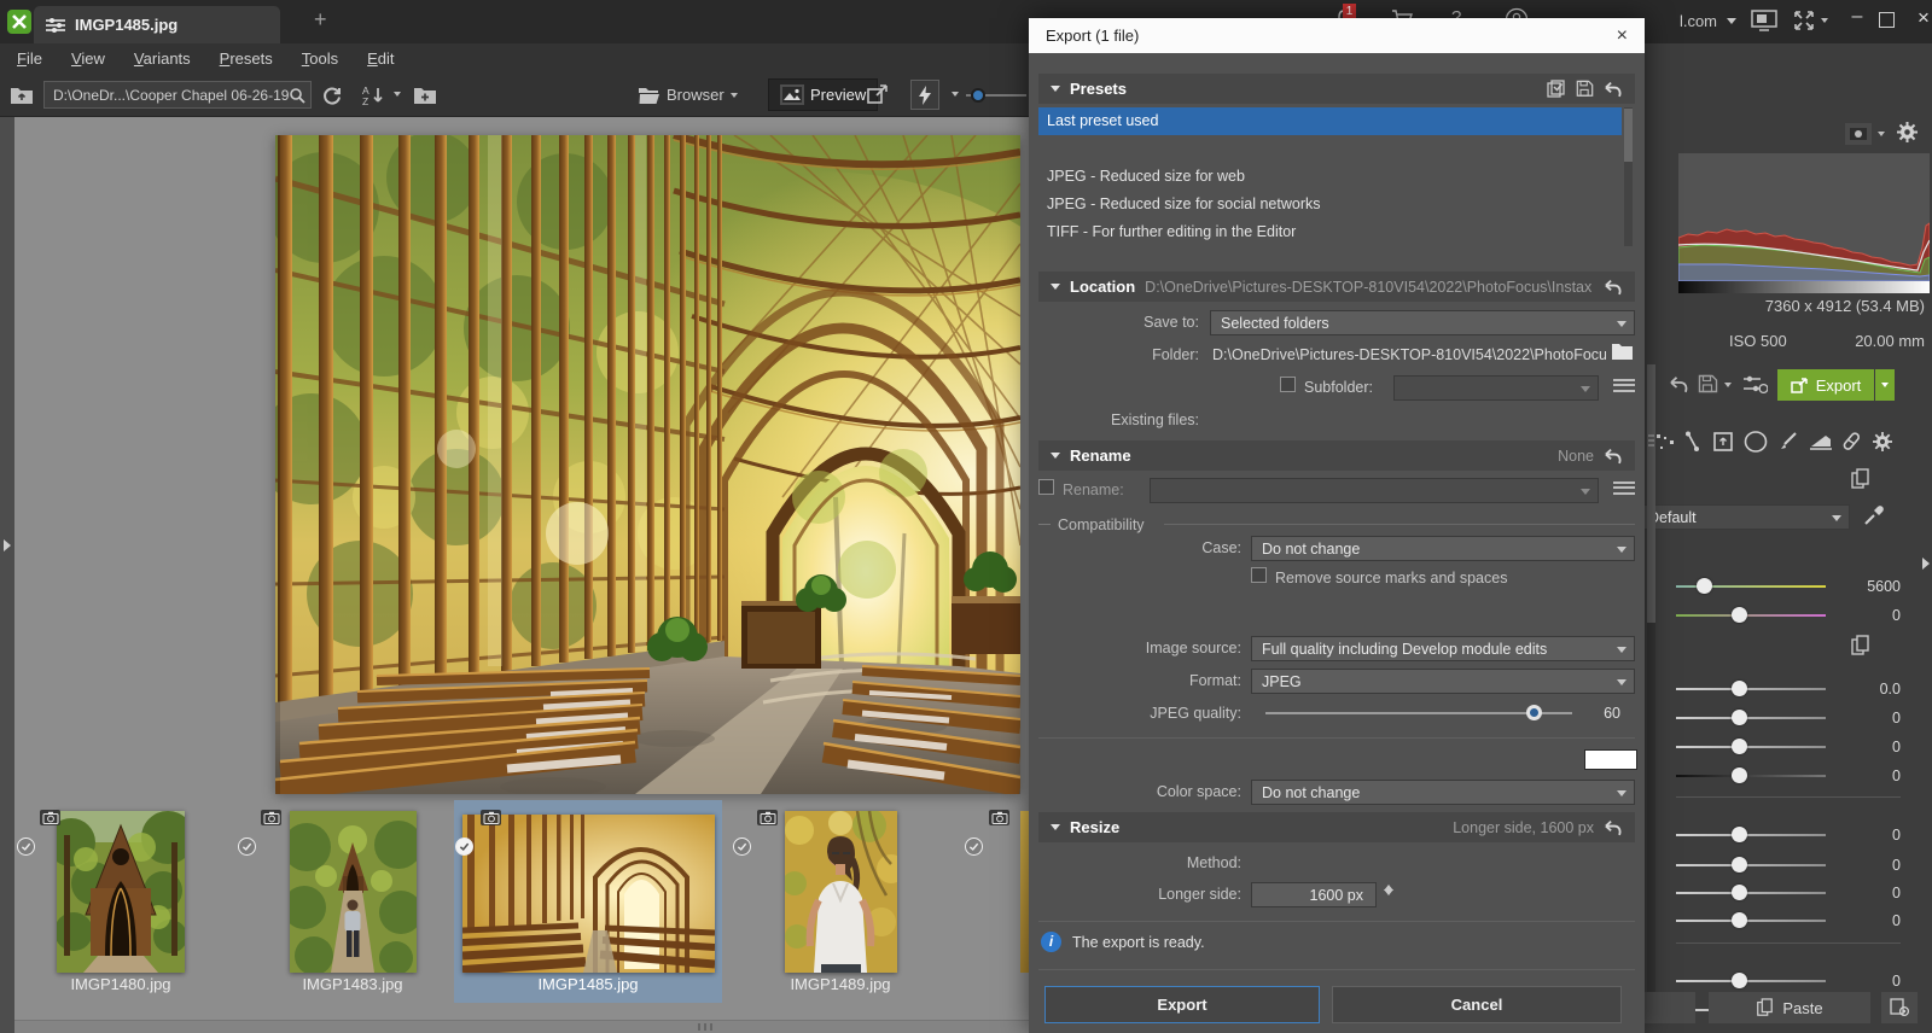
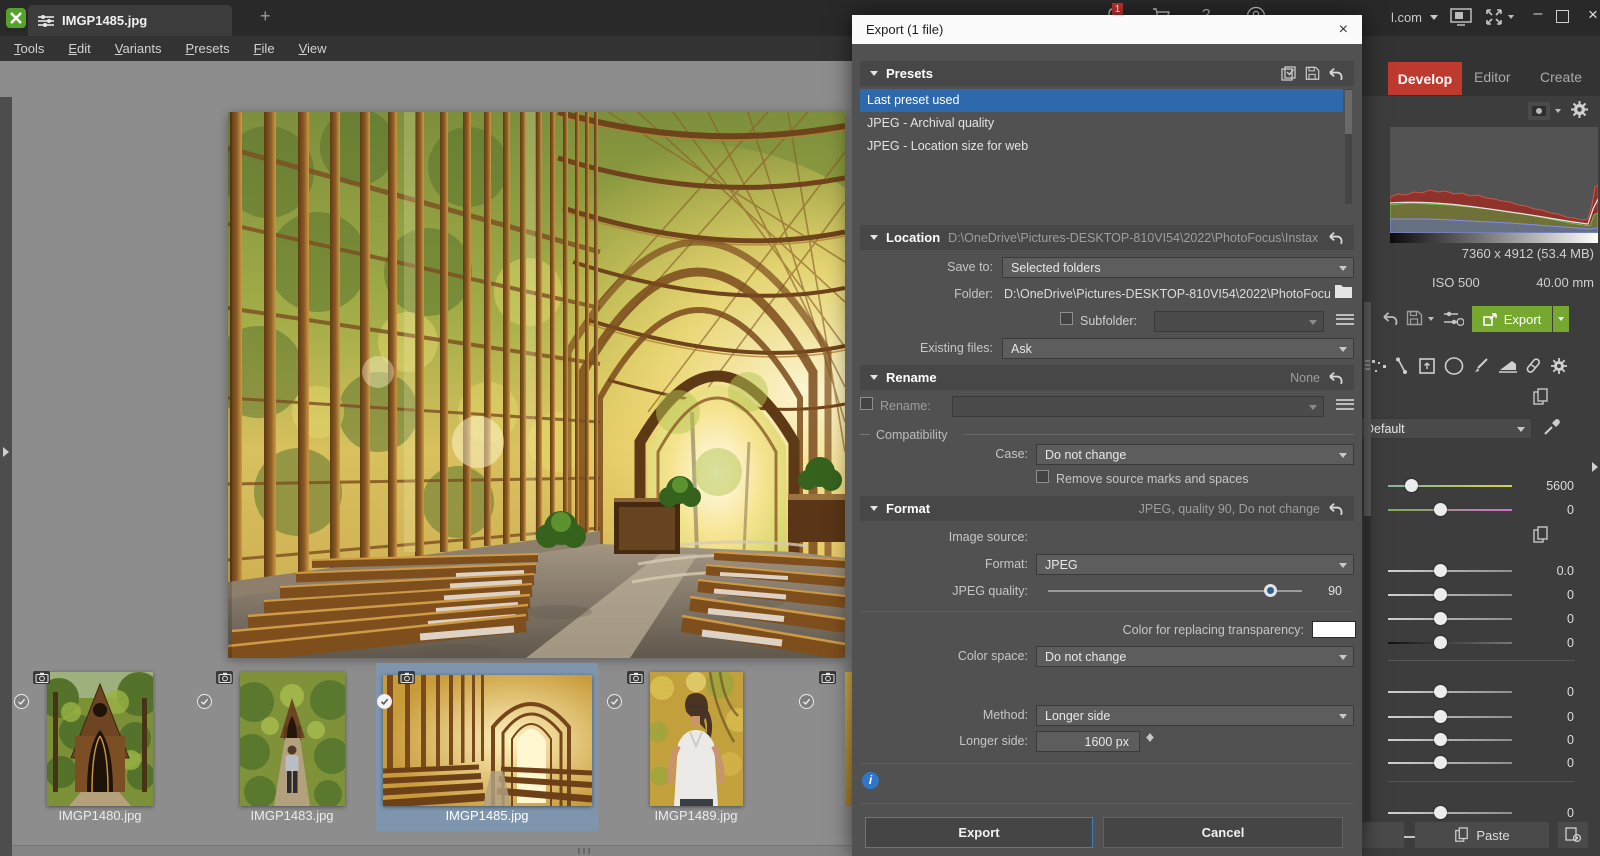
  IMGP1485.jpg
  +
  1
  l.com
  –
  ×
- File
+ Tools
- View
+ Edit
  Variants
  Presets
- Tools
+ File
- Edit
+ View
- D:\OneDr...\Cooper Chapel 06-26-19
- A
- Z
- Browser
- Preview
  IMGP1480.jpg
  IMGP1483.jpg
  IMGP1485.jpg
  IMGP1489.jpg
+ Develop
+ Editor
+ Create
  7360 x 4912 (53.4 MB)
  ISO 500
- 20.00 mm
+ 40.00 mm
  Export
  efault
  5600
  0
  0.0
  0
  0
  0
  0
  0
  0
  0
  0
  Paste
  Export (1 file)
  ×
  Presets
  Last preset used
+ JPEG - Archival quality
- JPEG - Reduced size for web
+ JPEG - Location size for web
- JPEG - Reduced size for social networks
- TIFF - For further editing in the Editor
  Location
  D:\OneDrive\Pictures-DESKTOP-810VI54\2022\PhotoFocus\Instax
  Save to:
  Selected folders
  Folder:
  D:\OneDrive\Pictures-DESKTOP-810VI54\2022\PhotoFocu
  Subfolder:
  Existing files:
+ Ask
  Rename
  None
  Rename:
  Compatibility
  Case:
  Do not change
  Remove source marks and spaces
+ Format
+ JPEG, quality 90, Do not change
  Image source:
- Full quality including Develop module edits
  Format:
  JPEG
  JPEG quality:
- 60
+ 90
+ Color for replacing transparency:
  Color space:
  Do not change
- Resize
- Longer side, 1600 px
  Method:
+ Longer side
  Longer side:
  1600 px
  i
- The export is ready.
  Export
  Cancel
